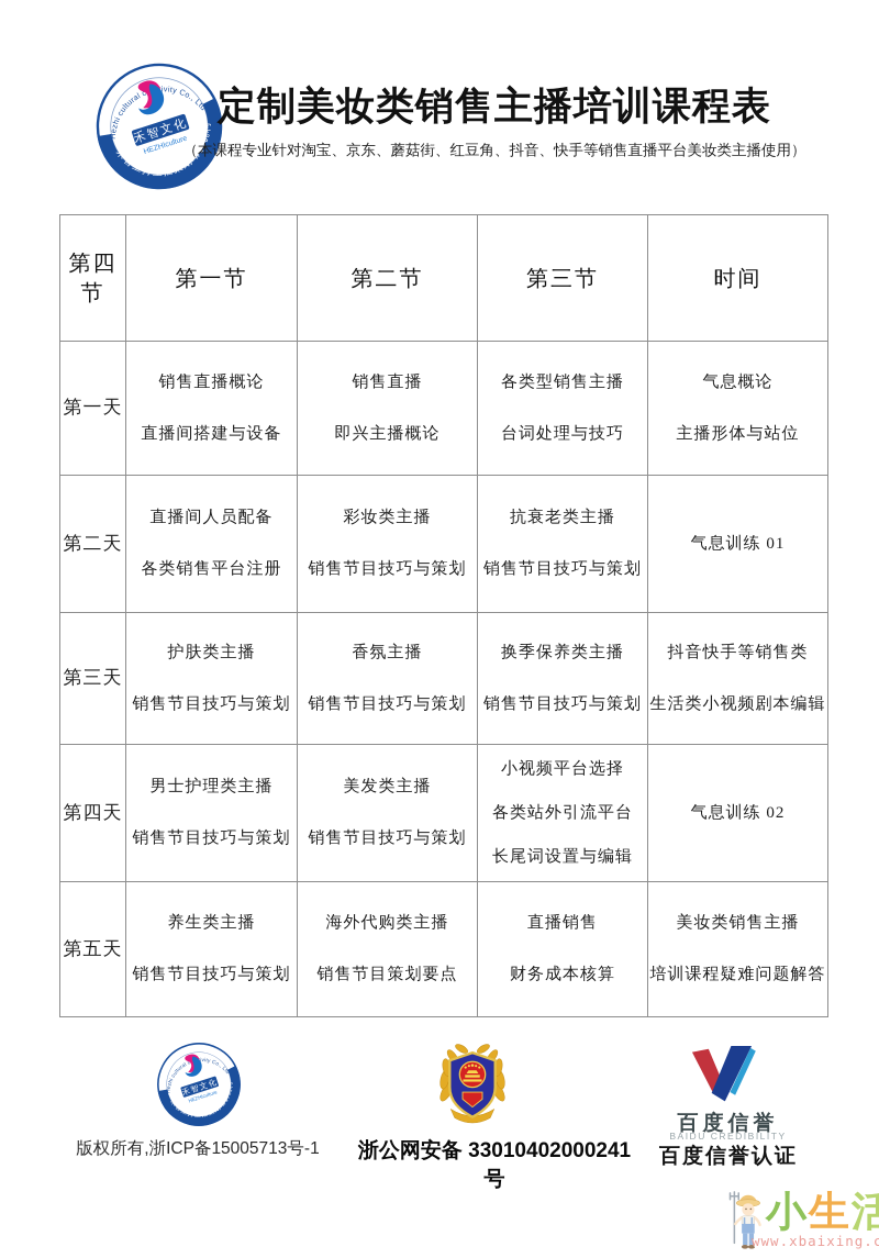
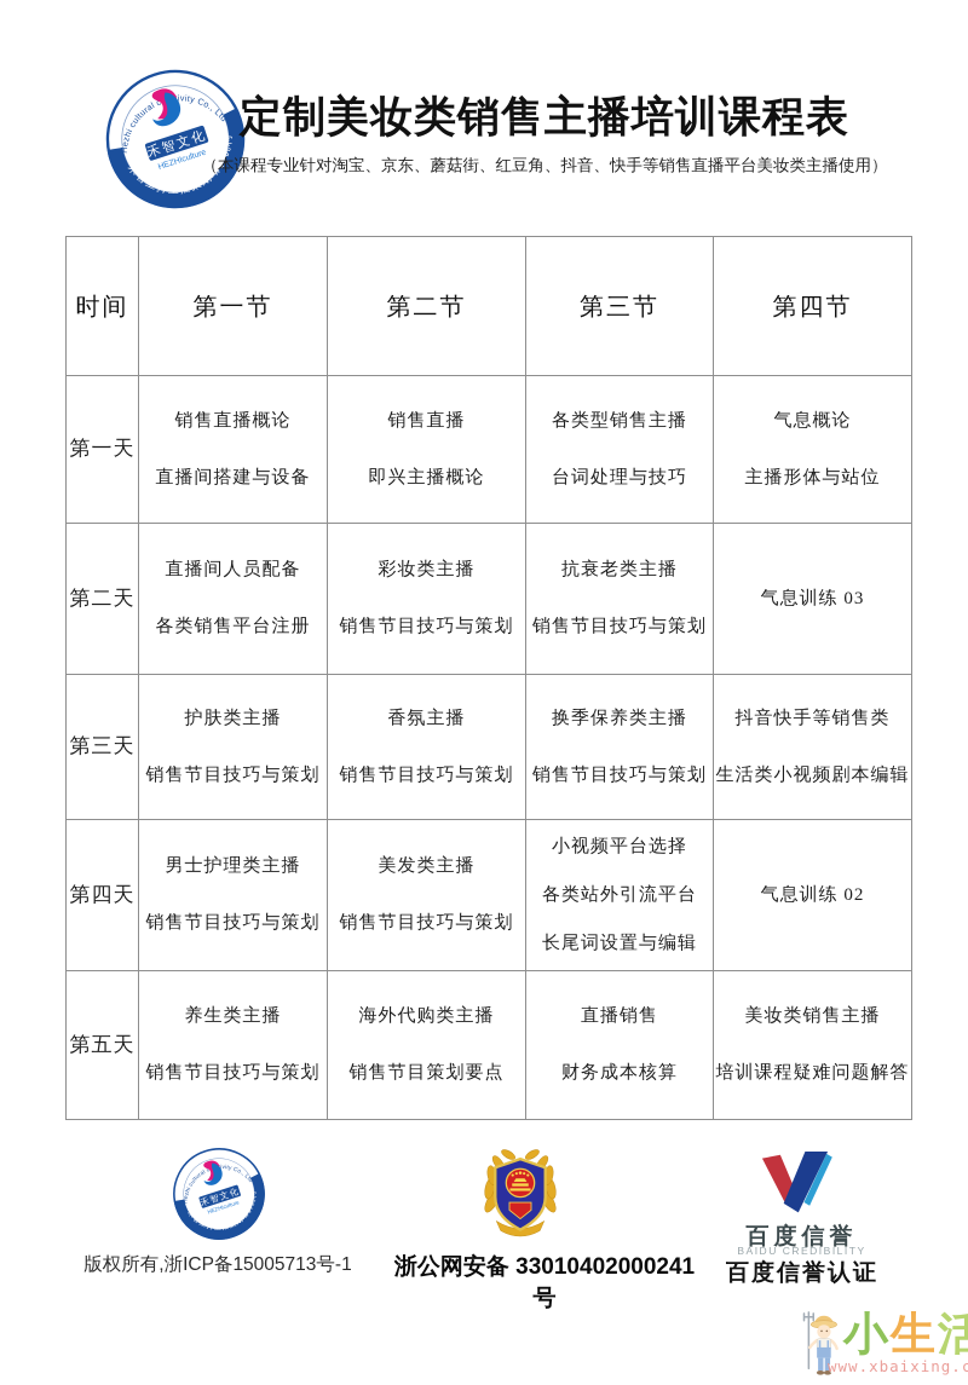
  定制美妆类销售主播培训课程表
  （本课程专业针对淘宝、京东、蘑菇街、红豆角、抖音、快手等销售直播平台美妆类主播使用）
- 第四节
+ 时间
  第一节
  第二节
  第三节
- 时间
+ 第四节
  第一天
  销售直播概论
  直播间搭建与设备
  销售直播
  即兴主播概论
  各类型销售主播
  台词处理与技巧
  气息概论
  主播形体与站位
  第二天
  直播间人员配备
  各类销售平台注册
  彩妆类主播
  销售节目技巧与策划
  抗衰老类主播
  销售节目技巧与策划
- 气息训练 01
+ 气息训练 03
  第三天
  护肤类主播
  销售节目技巧与策划
  香氛主播
  销售节目技巧与策划
  换季保养类主播
  销售节目技巧与策划
  抖音快手等销售类
  生活类小视频剧本编辑
  第四天
  男士护理类主播
  销售节目技巧与策划
  美发类主播
  销售节目技巧与策划
  小视频平台选择
  各类站外引流平台
  长尾词设置与编辑
  气息训练 02
  第五天
  养生类主播
  销售节目技巧与策划
  海外代购类主播
  销售节目策划要点
  直播销售
  财务成本核算
  美妆类销售主播
  培训课程疑难问题解答
  版权所有,浙ICP备15005713号-1
  浙公网安备 33010402000241号
  百度信誉
  BAIDU CREDIBILITY
  百度信誉认证
  小
  生
  活
  www.xbaixing.c
